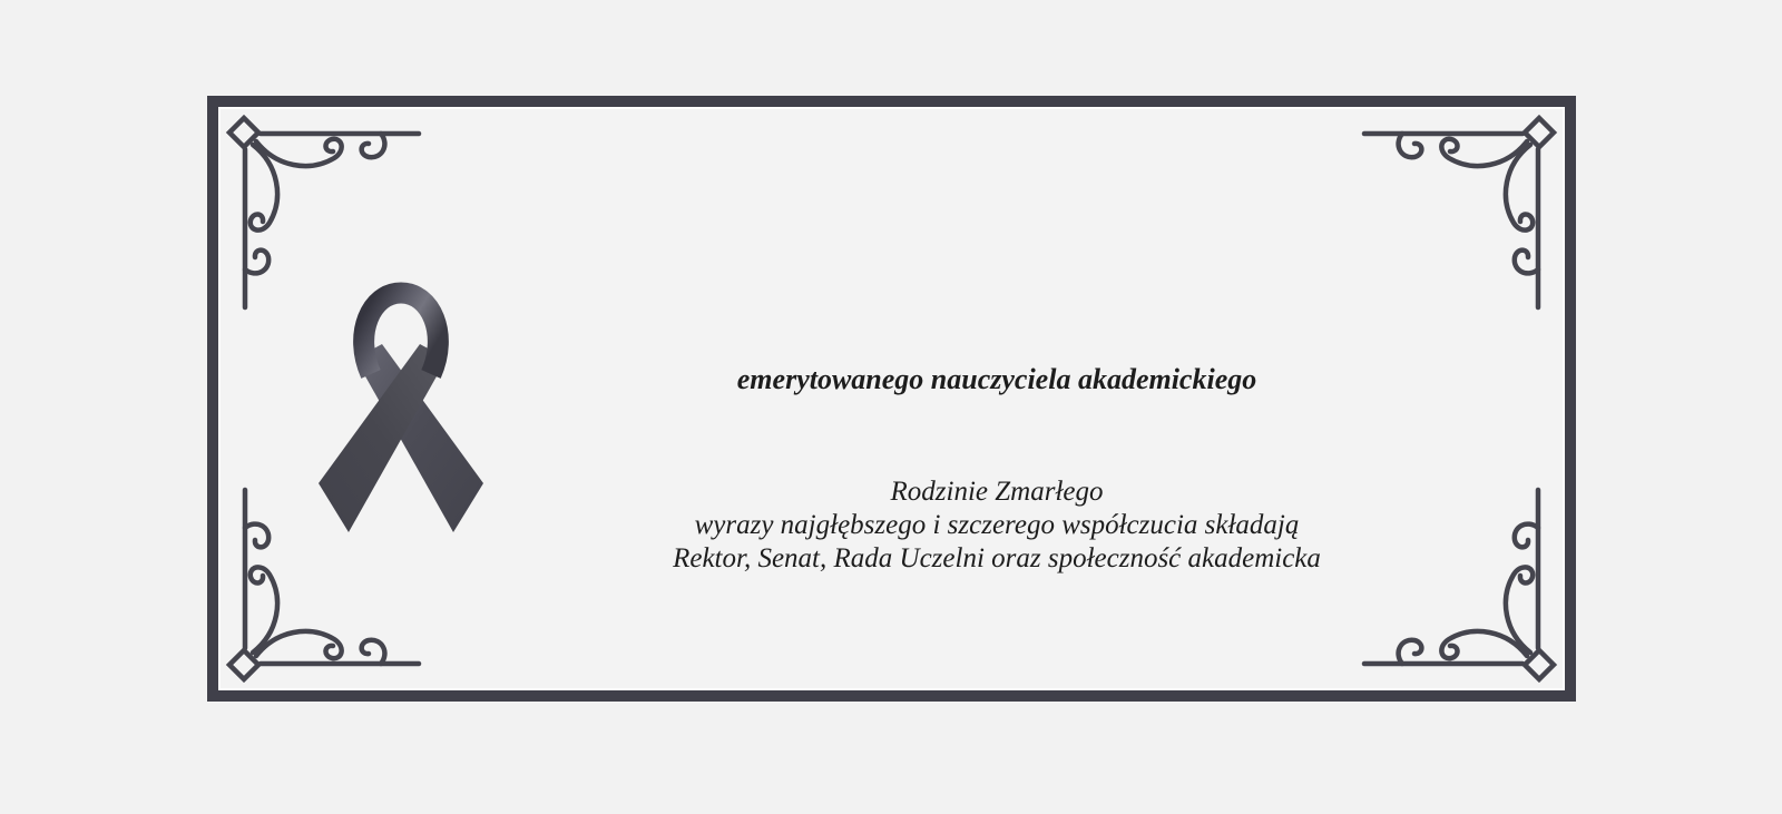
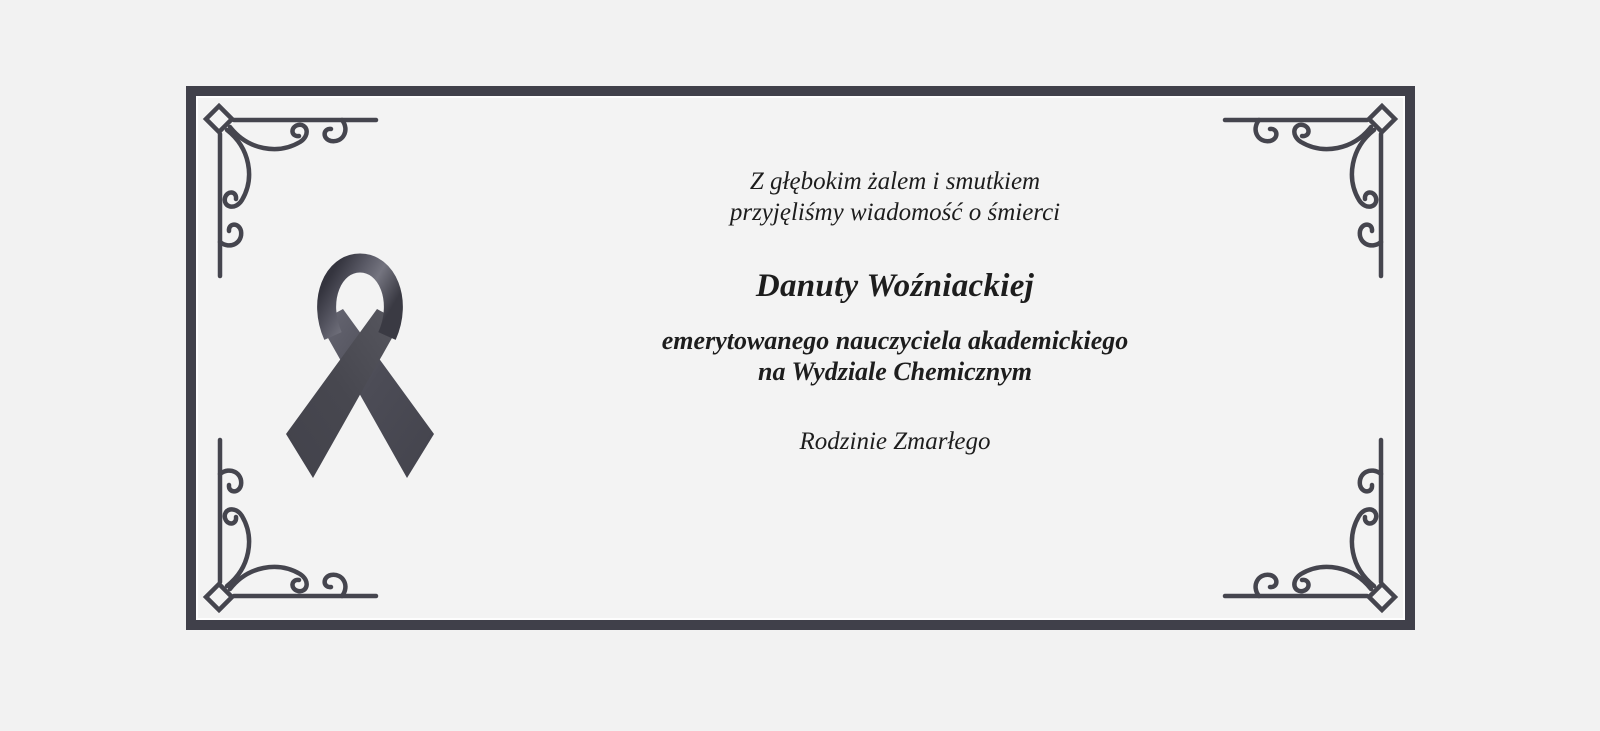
+ Z głębokim żalem i smutkiem
+ przyjęliśmy wiadomość o śmierci
+ Danuty Woźniackiej
  emerytowanego nauczyciela akademickiego
+ na Wydziale Chemicznym
  Rodzinie Zmarłego
- wyrazy najgłębszego i szczerego współczucia składają
- Rektor, Senat, Rada Uczelni oraz społeczność akademicka
